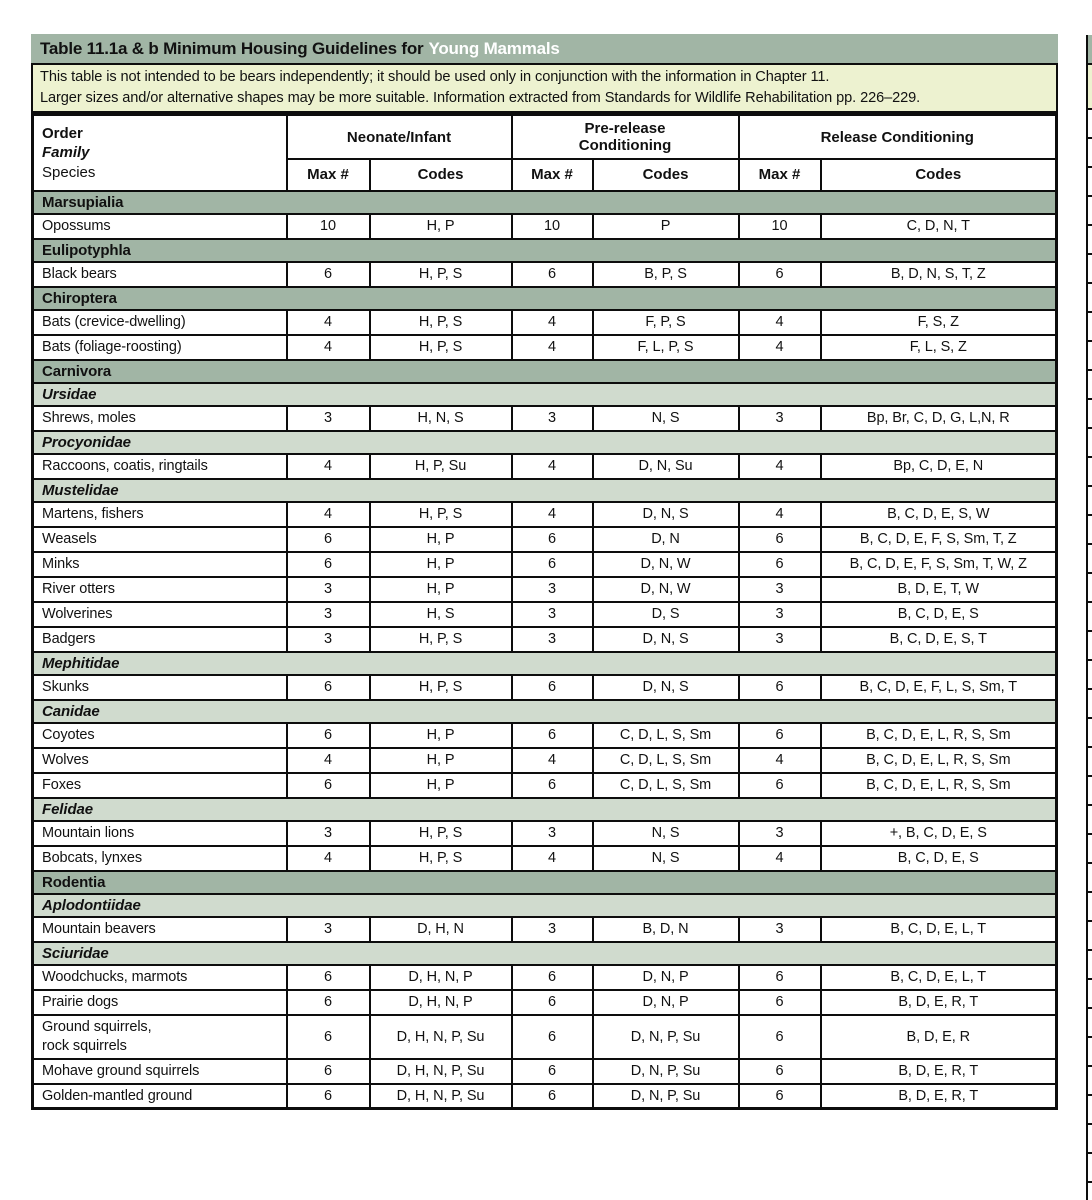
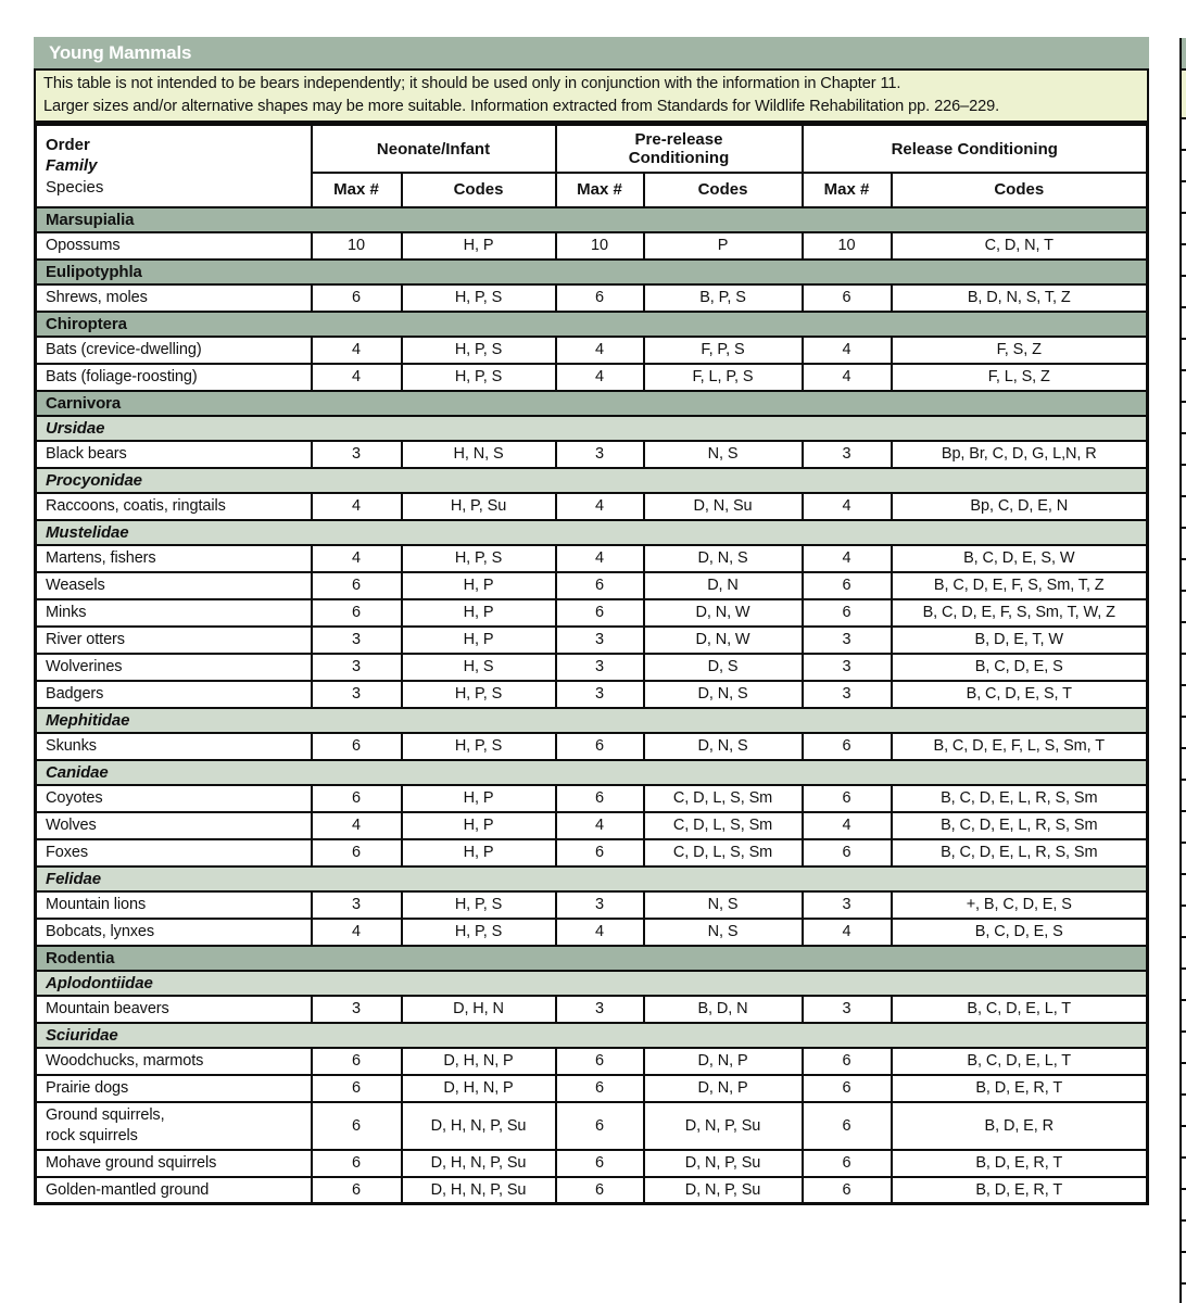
- Table 11.1a & b Minimum Housing Guidelines for
  Young Mammals
  This table is not intended to be bears independently; it should be used only in conjunction with the information in Chapter 11.
  Larger sizes and/or alternative shapes may be more suitable. Information extracted from Standards for Wildlife Rehabilitation pp. 226–229.
  Order Family Species	Neonate/Infant	Pre-release Conditioning	Release Conditioning
  Max #	Codes	Max #	Codes	Max #	Codes
  Marsupialia
  Opossums	10	H, P	10	P	10	C, D, N, T
  Eulipotyphla
- Black bears	6	H, P, S	6	B, P, S	6	B, D, N, S, T, Z
+ Shrews, moles	6	H, P, S	6	B, P, S	6	B, D, N, S, T, Z
  Chiroptera
  Bats (crevice-dwelling)	4	H, P, S	4	F, P, S	4	F, S, Z
  Bats (foliage-roosting)	4	H, P, S	4	F, L, P, S	4	F, L, S, Z
  Carnivora
  Ursidae
- Shrews, moles	3	H, N, S	3	N, S	3	Bp, Br, C, D, G, L,N, R
+ Black bears	3	H, N, S	3	N, S	3	Bp, Br, C, D, G, L,N, R
  Procyonidae
  Raccoons, coatis, ringtails	4	H, P, Su	4	D, N, Su	4	Bp, C, D, E, N
  Mustelidae
  Martens, fishers	4	H, P, S	4	D, N, S	4	B, C, D, E, S, W
  Weasels	6	H, P	6	D, N	6	B, C, D, E, F, S, Sm, T, Z
  Minks	6	H, P	6	D, N, W	6	B, C, D, E, F, S, Sm, T, W, Z
  River otters	3	H, P	3	D, N, W	3	B, D, E, T, W
  Wolverines	3	H, S	3	D, S	3	B, C, D, E, S
  Badgers	3	H, P, S	3	D, N, S	3	B, C, D, E, S, T
  Mephitidae
  Skunks	6	H, P, S	6	D, N, S	6	B, C, D, E, F, L, S, Sm, T
  Canidae
  Coyotes	6	H, P	6	C, D, L, S, Sm	6	B, C, D, E, L, R, S, Sm
  Wolves	4	H, P	4	C, D, L, S, Sm	4	B, C, D, E, L, R, S, Sm
  Foxes	6	H, P	6	C, D, L, S, Sm	6	B, C, D, E, L, R, S, Sm
  Felidae
  Mountain lions	3	H, P, S	3	N, S	3	+, B, C, D, E, S
  Bobcats, lynxes	4	H, P, S	4	N, S	4	B, C, D, E, S
  Rodentia
  Aplodontiidae
  Mountain beavers	3	D, H, N	3	B, D, N	3	B, C, D, E, L, T
  Sciuridae
  Woodchucks, marmots	6	D, H, N, P	6	D, N, P	6	B, C, D, E, L, T
  Prairie dogs	6	D, H, N, P	6	D, N, P	6	B, D, E, R, T
  Ground squirrels,rock squirrels	6	D, H, N, P, Su	6	D, N, P, Su	6	B, D, E, R
  Mohave ground squirrels	6	D, H, N, P, Su	6	D, N, P, Su	6	B, D, E, R, T
  Golden-mantled ground	6	D, H, N, P, Su	6	D, N, P, Su	6	B, D, E, R, T
